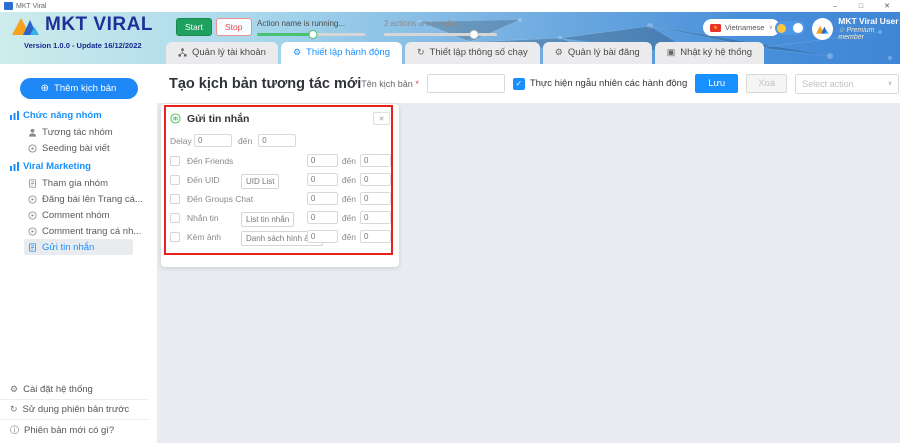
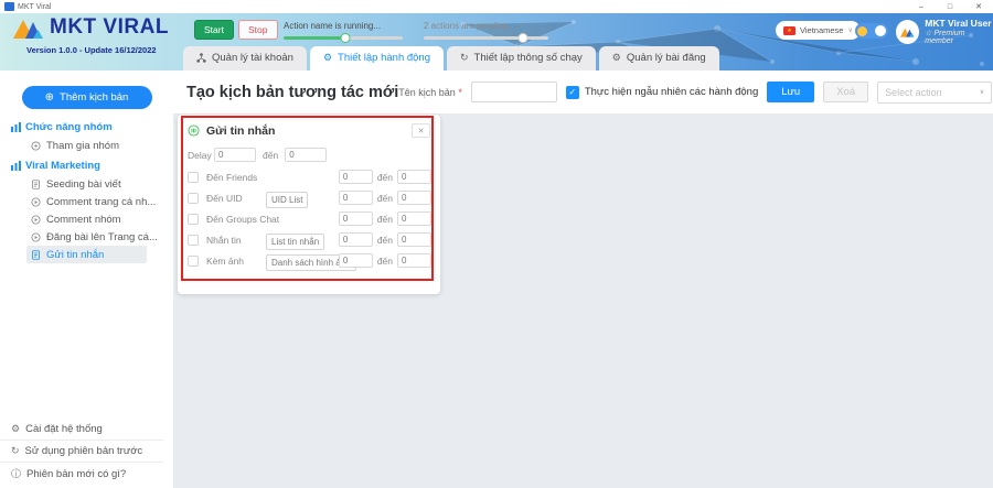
  MKT VIRAL
  Version 1.0.0 - Update 16/12/2022
  Start
  Stop
  Action name is running...
  2 actions are pending
  Vietnamese
  MKT Viral User
  Quản lý tài khoản
  ⚙
  Thiết lập hành động
  ↻
  Thiết lập thông số chạy
  ⚙
  Quản lý bài đăng
- ▣
- Nhật ký hệ thống
  ⊕
  Thêm kịch bản
  Chức năng nhóm
- Tương tác nhóm
- Seeding bài viết
+ Tham gia nhóm
  Viral Marketing
- Tham gia nhóm
+ Seeding bài viết
- Đăng bài lên Trang cá...
+ Comment trang cá nh...
  Comment nhóm
- Comment trang cá nh...
+ Đăng bài lên Trang cá...
  Gửi tin nhắn
  ⚙
  Cài đặt hệ thống
  ↻
  Sử dụng phiên bản trước
  ⓘ
  Phiên bản mới có gì?
  Tạo kịch bản tương tác mới
  Tên kịch bản *
  ✓
  Thực hiện ngẫu nhiên các hành động
  Lưu
  Xoá
  Select action
  Gửi tin nhắn
  Delay
  0
  đến
  0
  Đến Friends
  0
  đến
  0
  Đến UID
  UID List
  0
  đến
  0
  Đến Groups C
  0
  đến
  0
  Nhắn tin
  List tin nhắn
  0
  đến
  0
  Kèm ảnh
  Danh sách hình
  0
  đến
  0
